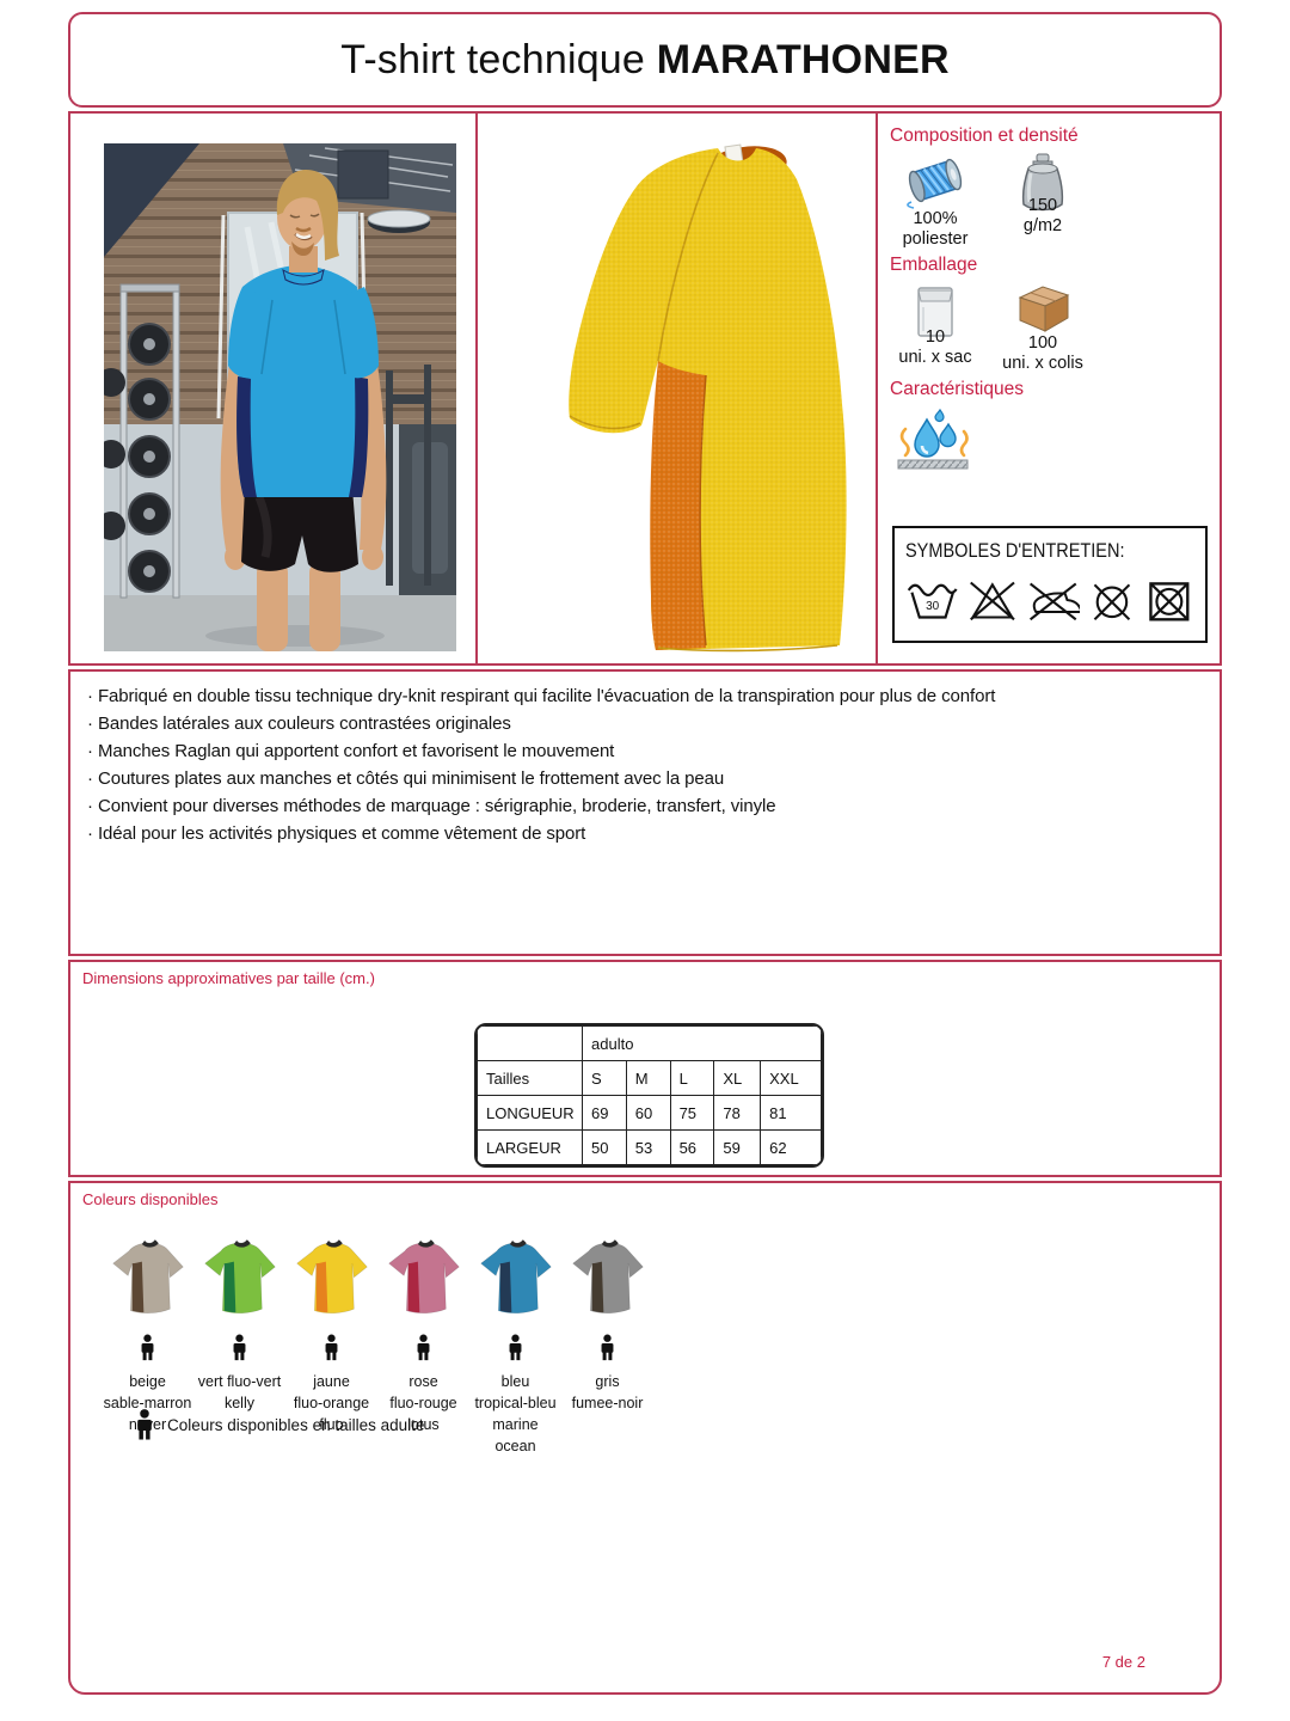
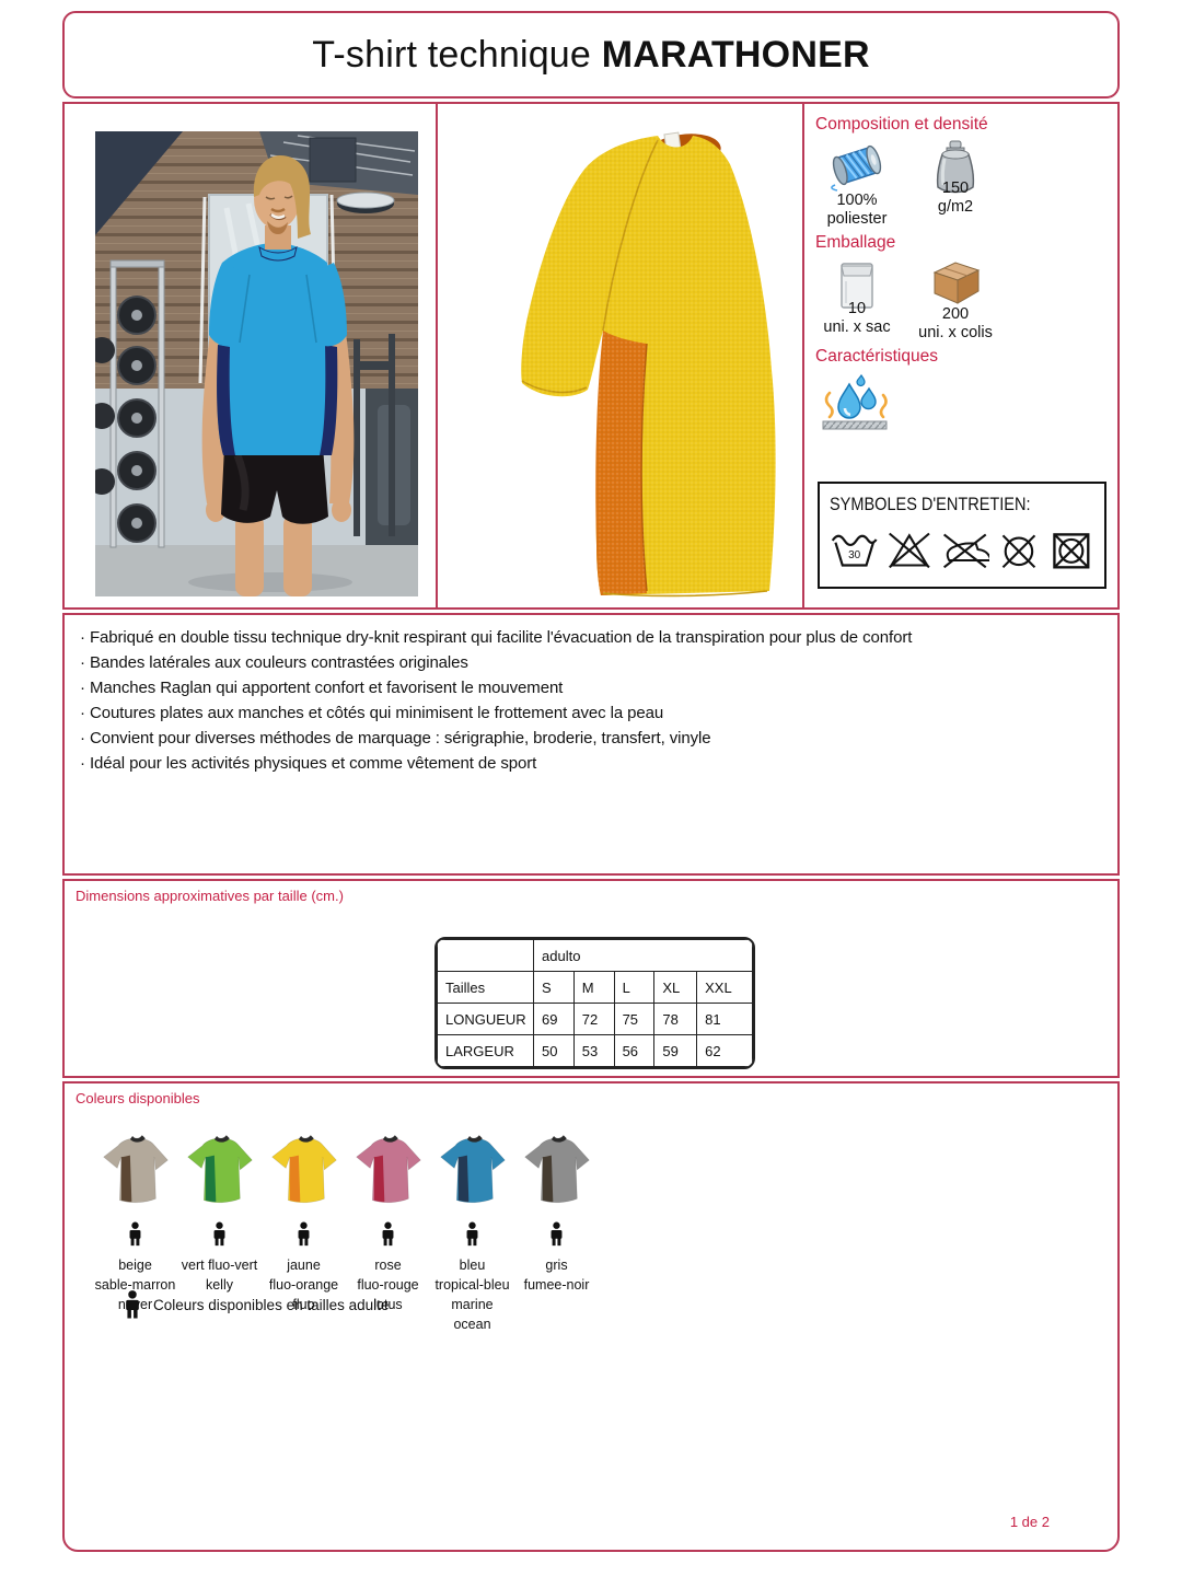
  T-shirt technique MARATHONER
  Composition et densité
  100%
  poliester
  150
  g/m2
  Emballage
  10
  uni. x sac
- 100
+ 200
  uni. x colis
  Caractéristiques
  SYMBOLES D'ENTRETIEN:
  30
  Fabriqué en double tissu technique dry-knit respirant qui facilite l'évacuation de la transpiration pour plus de confort
  Bandes latérales aux couleurs contrastées originales
  Manches Raglan qui apportent confort et favorisent le mouvement
  Coutures plates aux manches et côtés qui minimisent le frottement avec la peau
  Convient pour diverses méthodes de marquage : sérigraphie, broderie, transfert, vinyle
  Idéal pour les activités physiques et comme vêtement de sport
  Dimensions approximatives par taille (cm.)
  	adulto
  Tailles	S	M	L	XL	XXL
- LONGUEUR	69	60	75	78	81
+ LONGUEUR	69	72	75	78	81
  LARGEUR	50	53	56	59	62
  Coleurs disponibles
  beige
  sable-marron
  vert fluo-vert
  kelly
  jaune
  fluo-orange
  fluo
  rose
  fluo-rouge
  lotus
  bleu
  tropical-bleu
  marine
  ocean
  gris
  fumee-noir
  Coleurs disponibles en tailles adulte
- 7 de 2
+ 1 de 2
